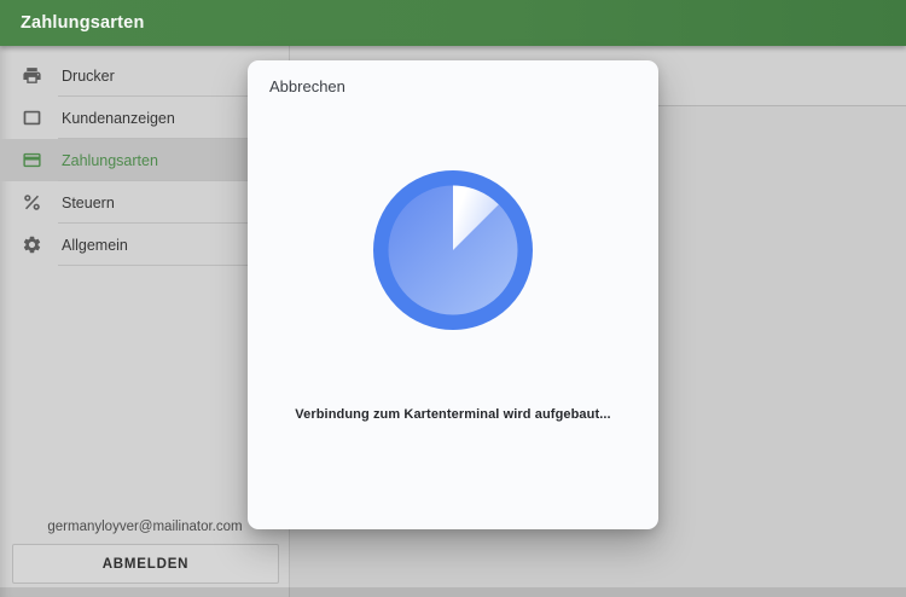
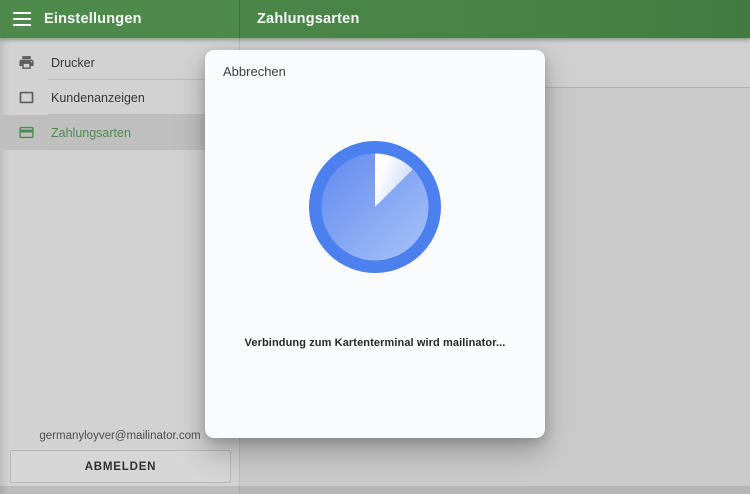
+ Einstellungen
  Zahlungsarten
  Drucker
  Kundenanzeigen
  Zahlungsarten
- Steuern
- Allgemein
  germanyloyver@mailinator.com
  ABMELDEN
  Abbrechen
- Verbindung zum Kartenterminal wird aufgebaut...
+ Verbindung zum Kartenterminal wird mailinator...
